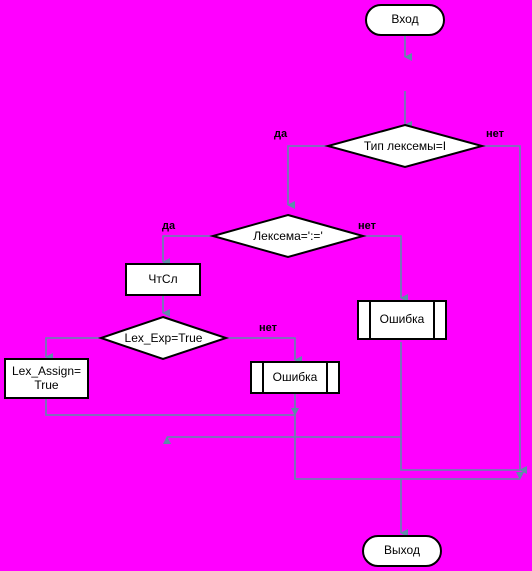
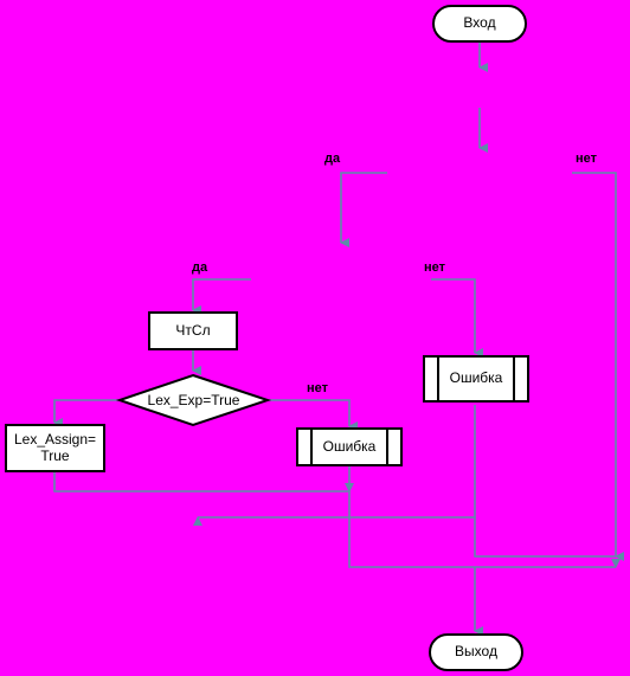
  Вход
- Тип лексемы=I
- Лексема=':='
  ЧтСл
  Lex_Exp=True
  Lex_Assign=
  True
  Ошибка
  Ошибка
  Выход
  да
  нет
  да
  нет
  нет
